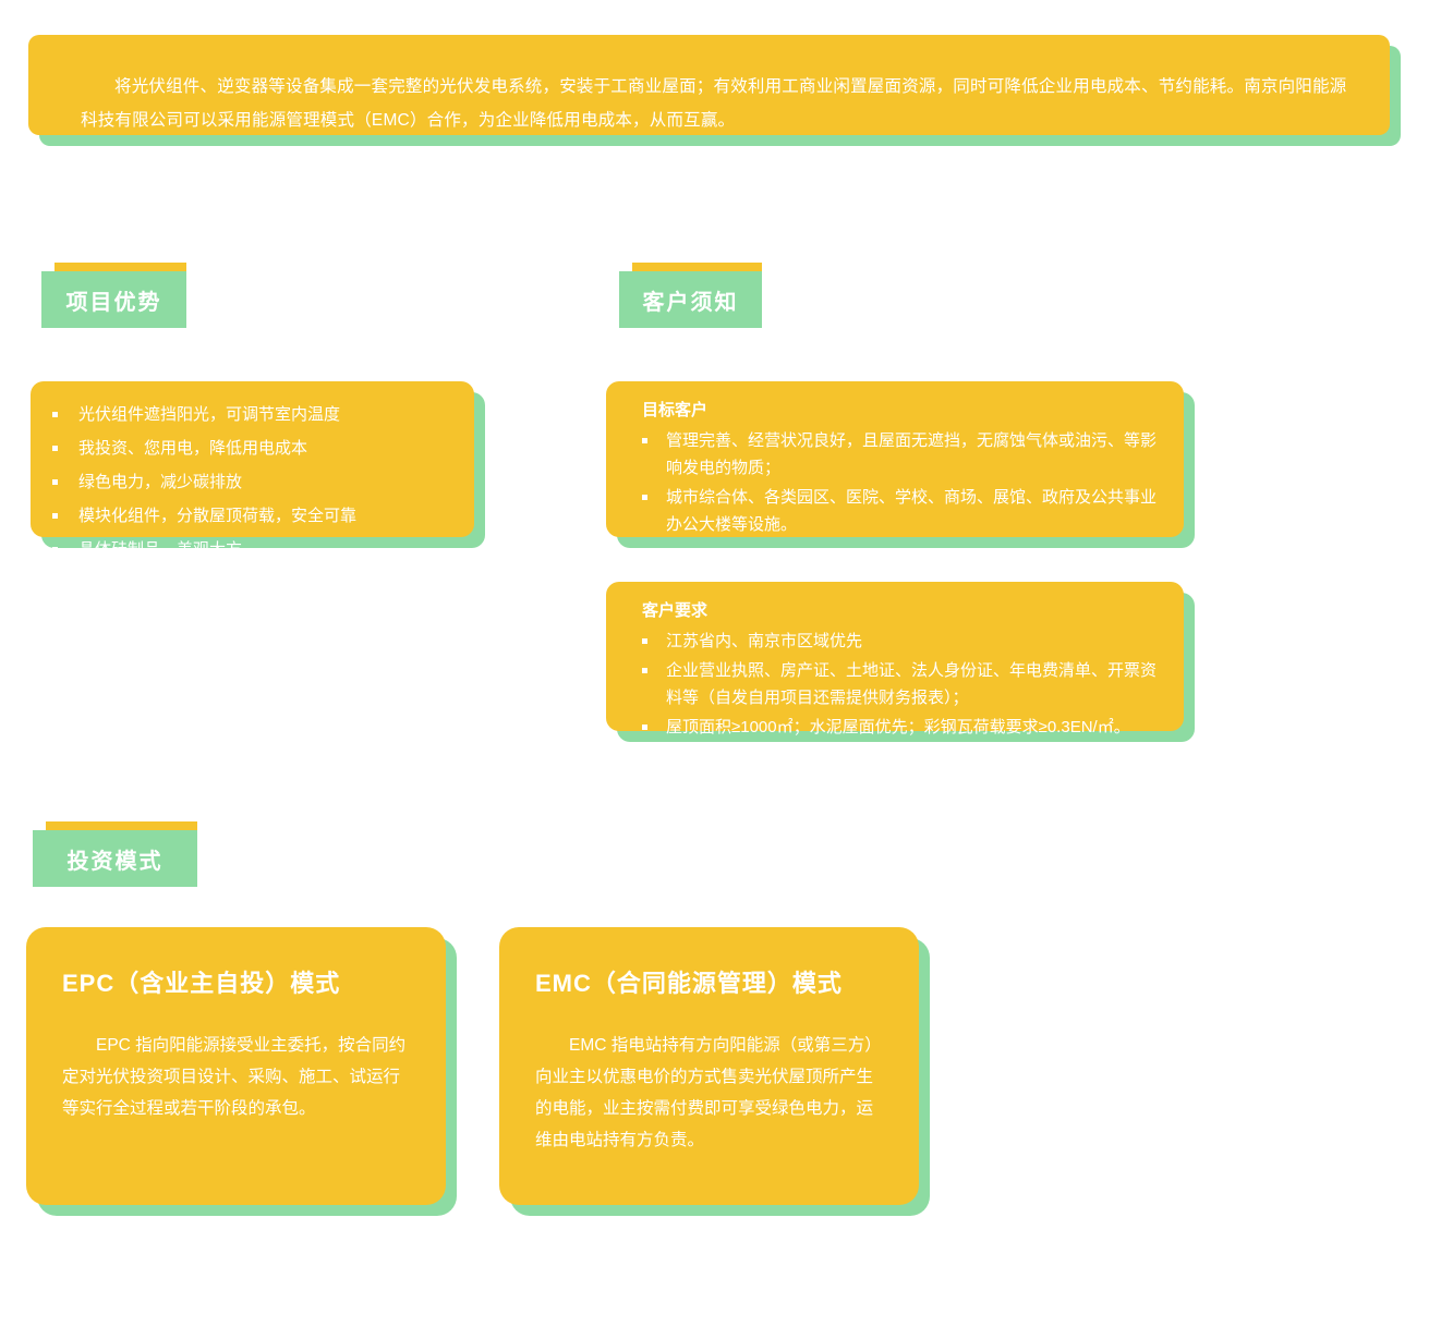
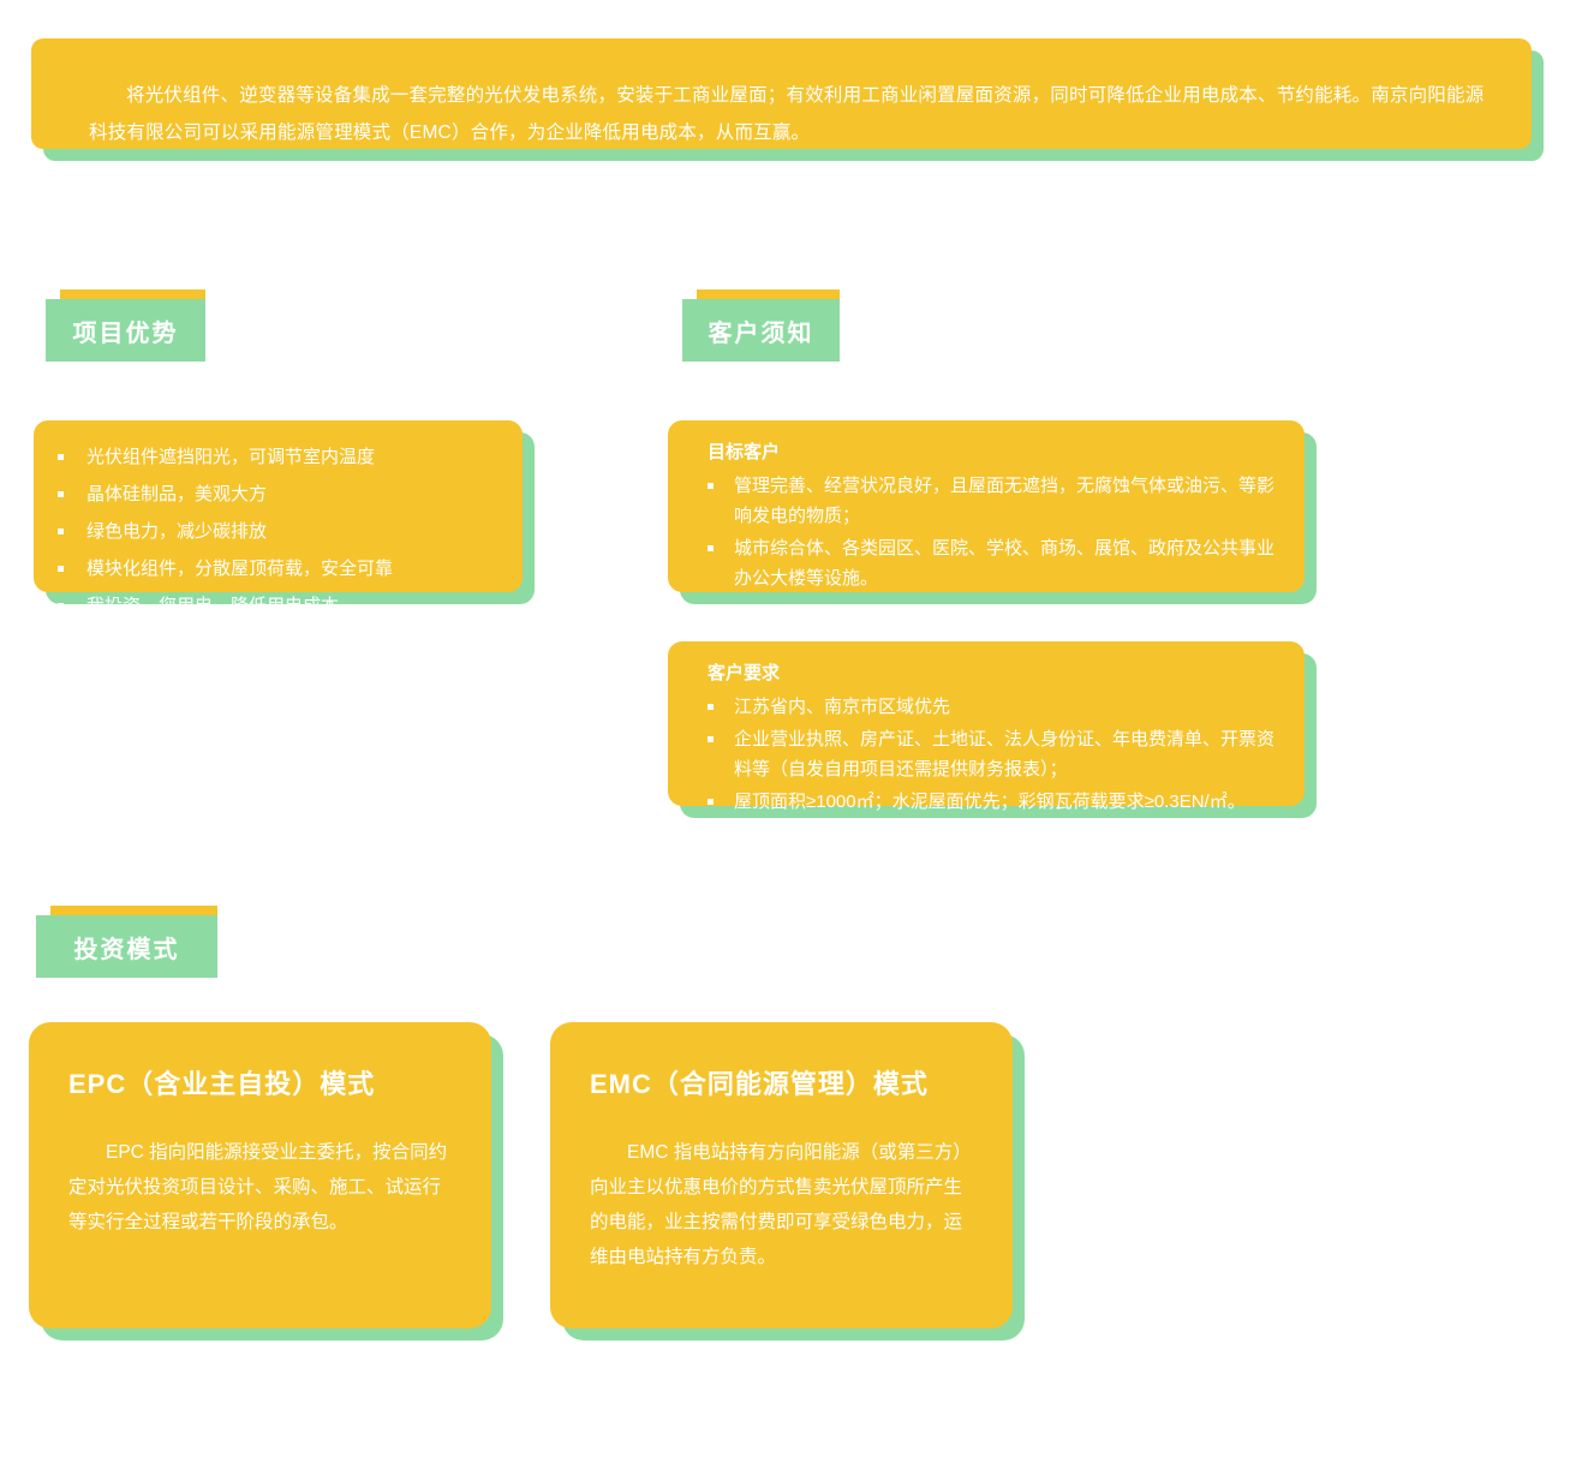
  将光伏组件、逆变器等设备集成一套完整的光伏发电系统，安装于工商业屋面；有效利用工商业闲置屋面资源，同时可降低企业用电成本、节约能耗。南京向阳能源科技有限公司可以采用能源管理模式（EMC）合作，为企业降低用电成本，从而互赢。
  项目优势
  客户须知
  光伏组件遮挡阳光，可调节室内温度
- 我投资、您用电，降低用电成本
+ 晶体硅制品，美观大方
  绿色电力，减少碳排放
  模块化组件，分散屋顶荷载，安全可靠
- 晶体硅制品，美观大方
+ 我投资、您用电，降低用电成本
  目标客户
  管理完善、经营状况良好，且屋面无遮挡，无腐蚀气体或油污、等影响发电的物质；
  城市综合体、各类园区、医院、学校、商场、展馆、政府及公共事业办公大楼等设施。
  客户要求
  江苏省内、南京市区域优先
  企业营业执照、房产证、土地证、法人身份证、年电费清单、开票资料等（自发自用项目还需提供财务报表）；
  屋顶面积≥1000㎡；水泥屋面优先；彩钢瓦荷载要求≥0.3EN/㎡。
  投资模式
  EPC（含业主自投）模式
  EPC 指向阳能源接受业主委托，按合同约定对光伏投资项目设计、采购、施工、试运行等实行全过程或若干阶段的承包。
  EMC（合同能源管理）模式
  EMC 指电站持有方向阳能源（或第三方）向业主以优惠电价的方式售卖光伏屋顶所产生的电能，业主按需付费即可享受绿色电力，运维由电站持有方负责。
